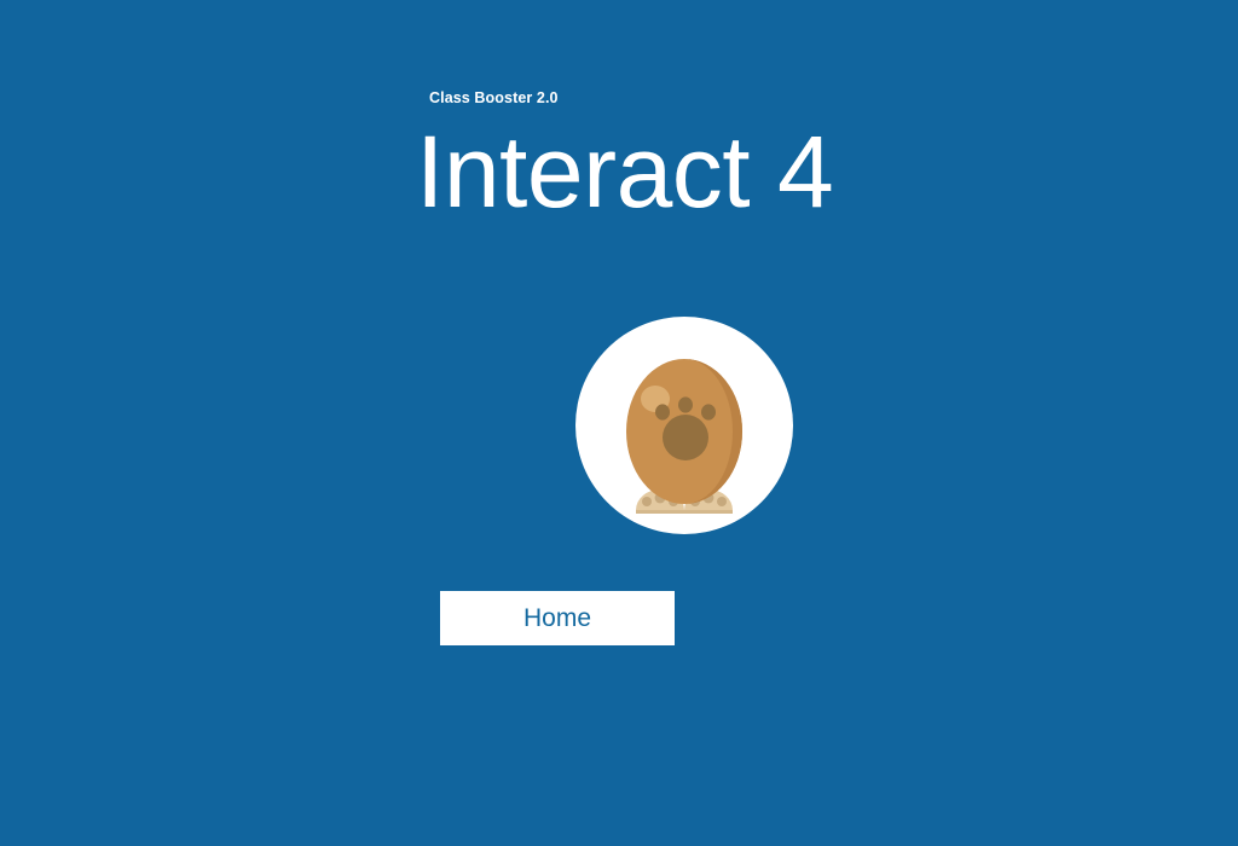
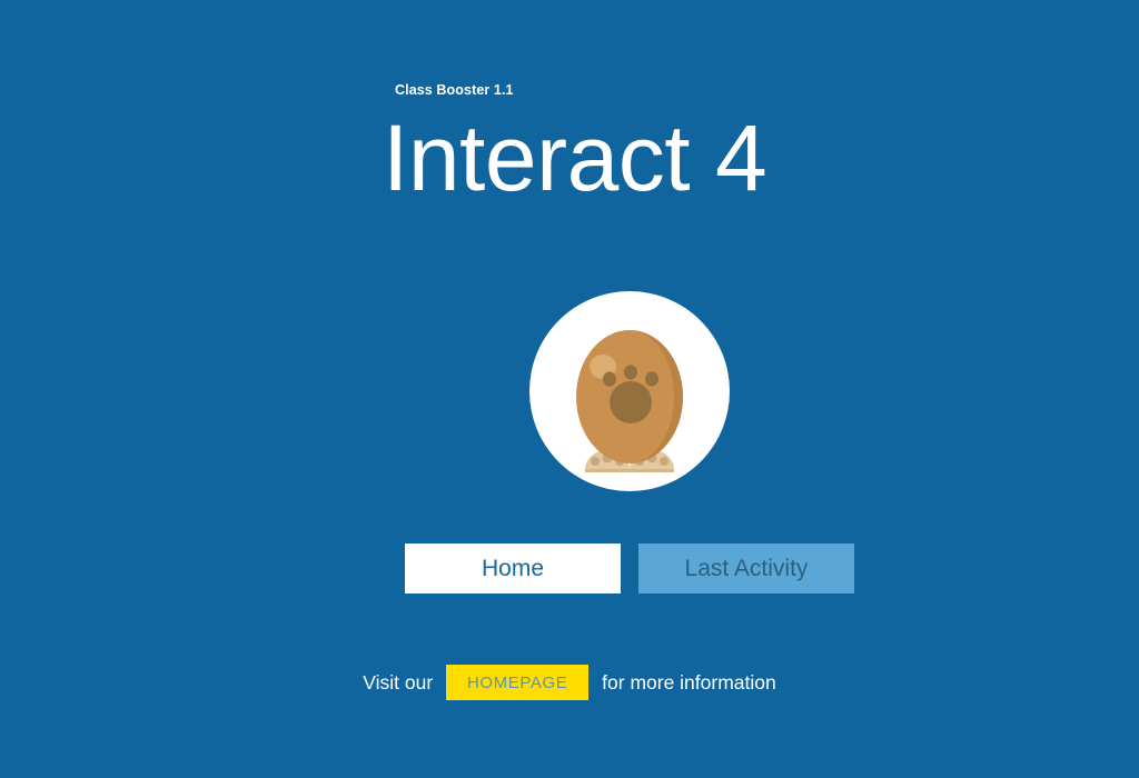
- Class Booster 2.0
+ Class Booster 1.1
  Interact 4
  Home
+ Last Activity
+ Visit our
+ HOMEPAGE
+ for more information
